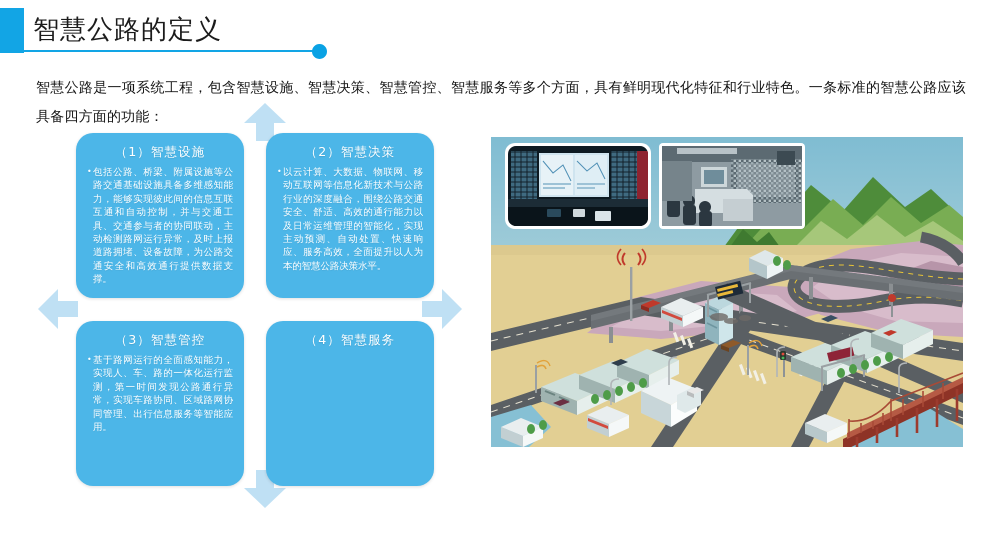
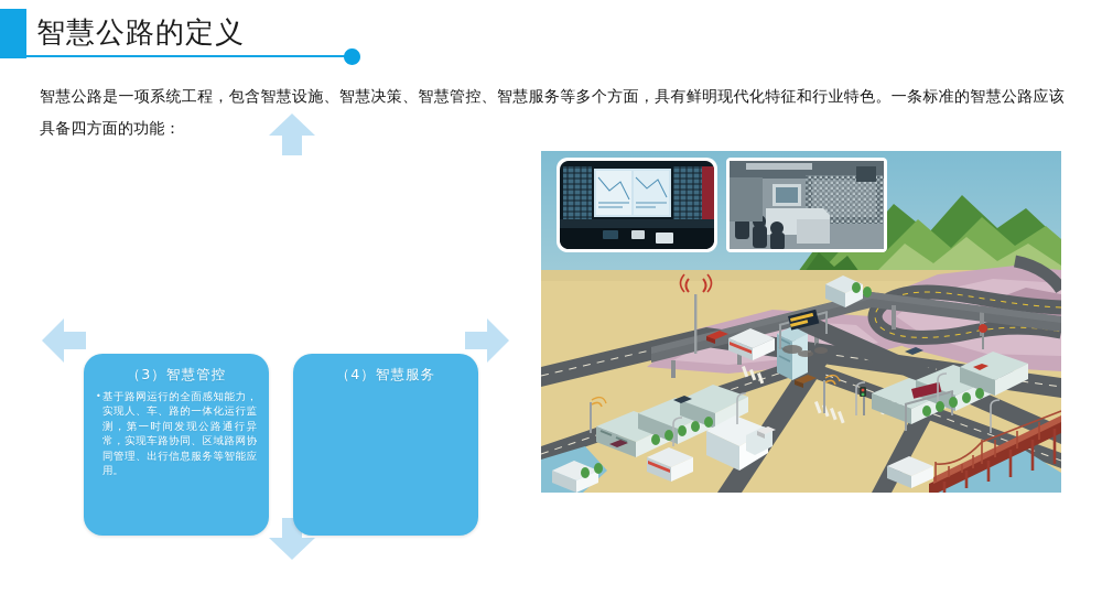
  智慧公路的定义
  智慧公路是一项系统工程，包含智慧设施、智慧决策、智慧管控、智慧服务等多个方面，具有鲜明现代化特征和行业特色。一条标准的智慧公路应该具备四方面的功能：
- （1）智慧设施
- 包括公路、桥梁、附属设施等公路交通基础设施具备多维感知能力，能够实现彼此间的信息互联互通和自动控制，并与交通工具、交通参与者的协同联动，主动检测路网运行异常，及时上报道路拥堵、设备故障，为公路交通安全和高效通行提供数据支撑。
- （2）智慧决策
- 以云计算、大数据、物联网、移动互联网等信息化新技术与公路行业的深度融合，围绕公路交通安全、舒适、高效的通行能力以及日常运维管理的智能化，实现主动预测、自动处置、快速响应、服务高效，全面提升以人为本的智慧公路决策水平。
  （3）智慧管控
  基于路网运行的全面感知能力，实现人、车、路的一体化运行监测，第一时间发现公路通行异常，实现车路协同、区域路网协同管理、出行信息服务等智能应用。
  （4）智慧服务
